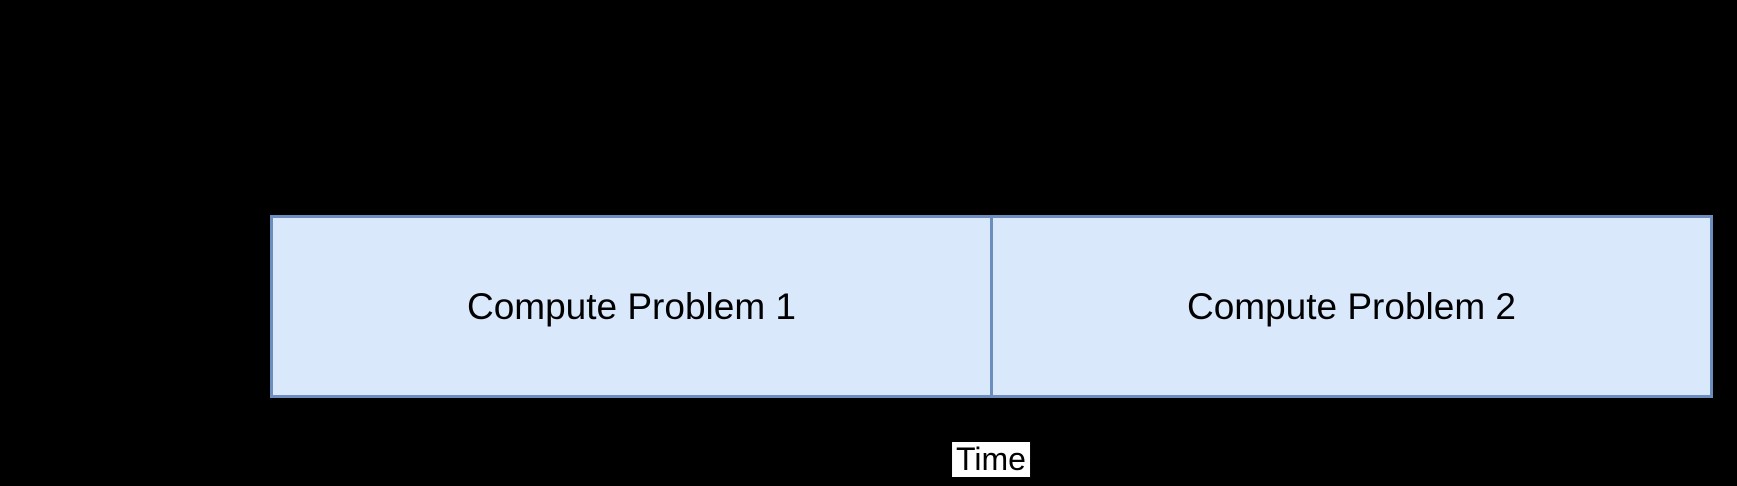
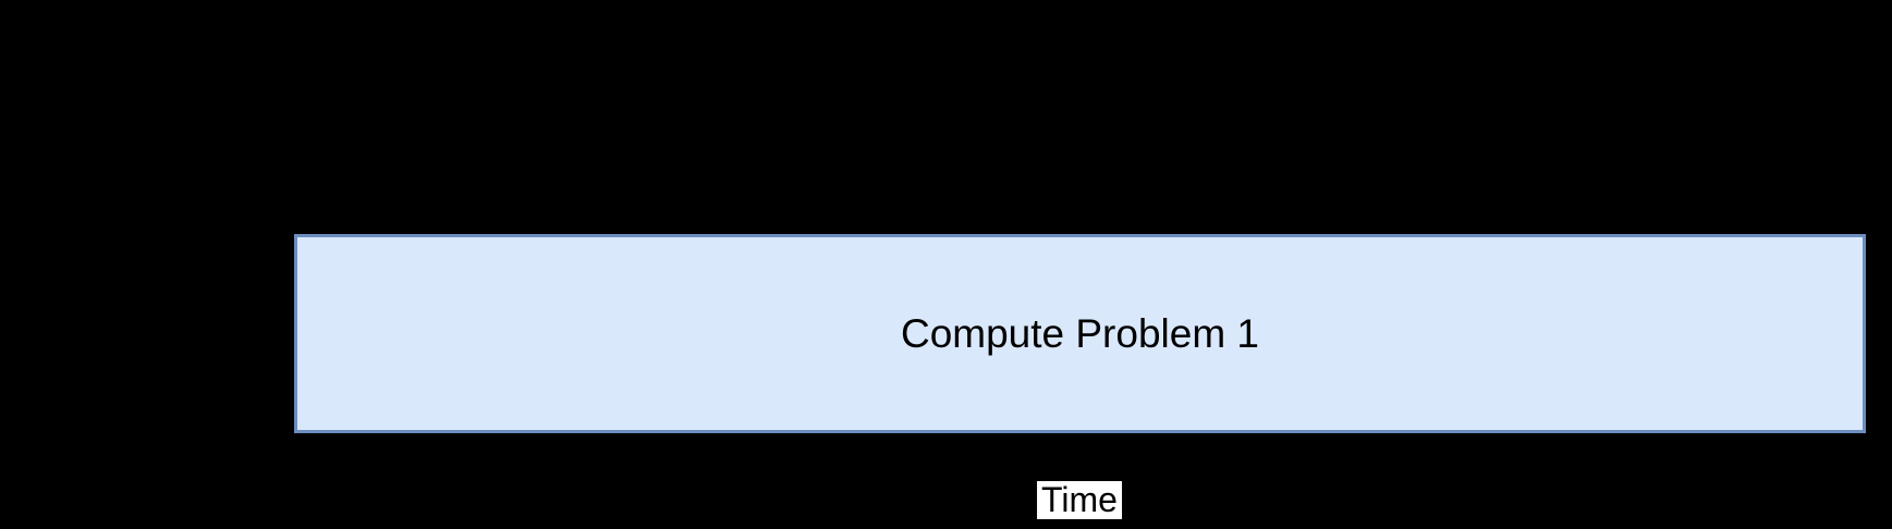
  Compute Problem 1
- Compute Problem 2
  Time
